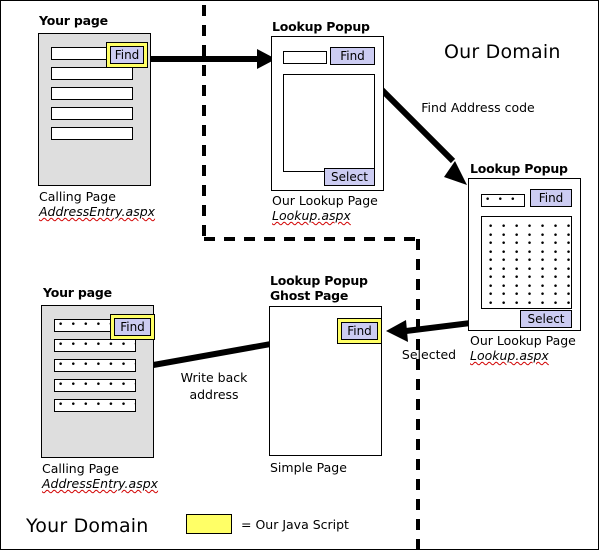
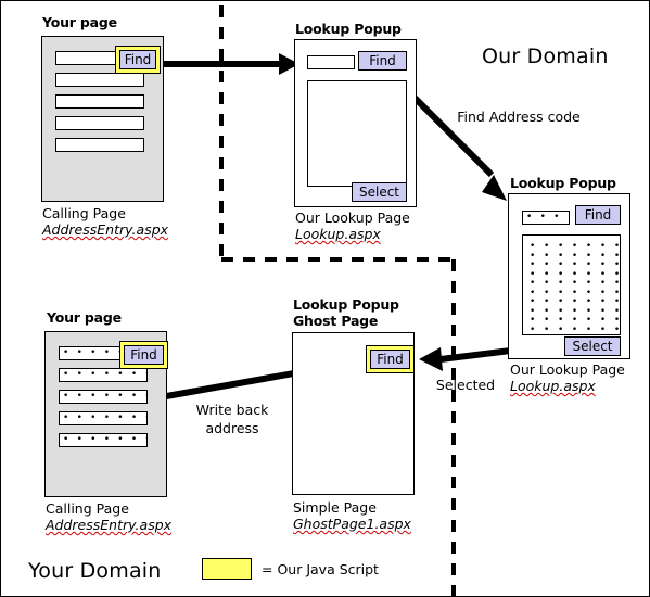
  Your page
  Find
  Calling Page
  AddressEntry.aspx
  Lookup Popup
  Find
  Select
  Our Lookup Page
  Lookup.aspx
  Lookup Popup
  • • •
  Find
  • • • • • • •
  • • • • • • •
  • • • • • • •
  • • • • • • •
  • • • • • • •
  • • • • • • •
  • • • • • • •
  • • • • • • •
  • • • • • • •
  • • • • • • •
  Select
  Our Lookup Page
  Lookup.aspx
  Lookup Popup
  Ghost Page
  Find
  Simple Page
+ GhostPage1.aspx
  Your page
  • • • • • •
  • • • • • •
  • • • • • •
  • • • • • •
  Find
  Calling Page
  AddressEntry.aspx
  Find Address code
  Selected
  Write back
  address
  Our Domain
  Your Domain
  = Our Java Script
